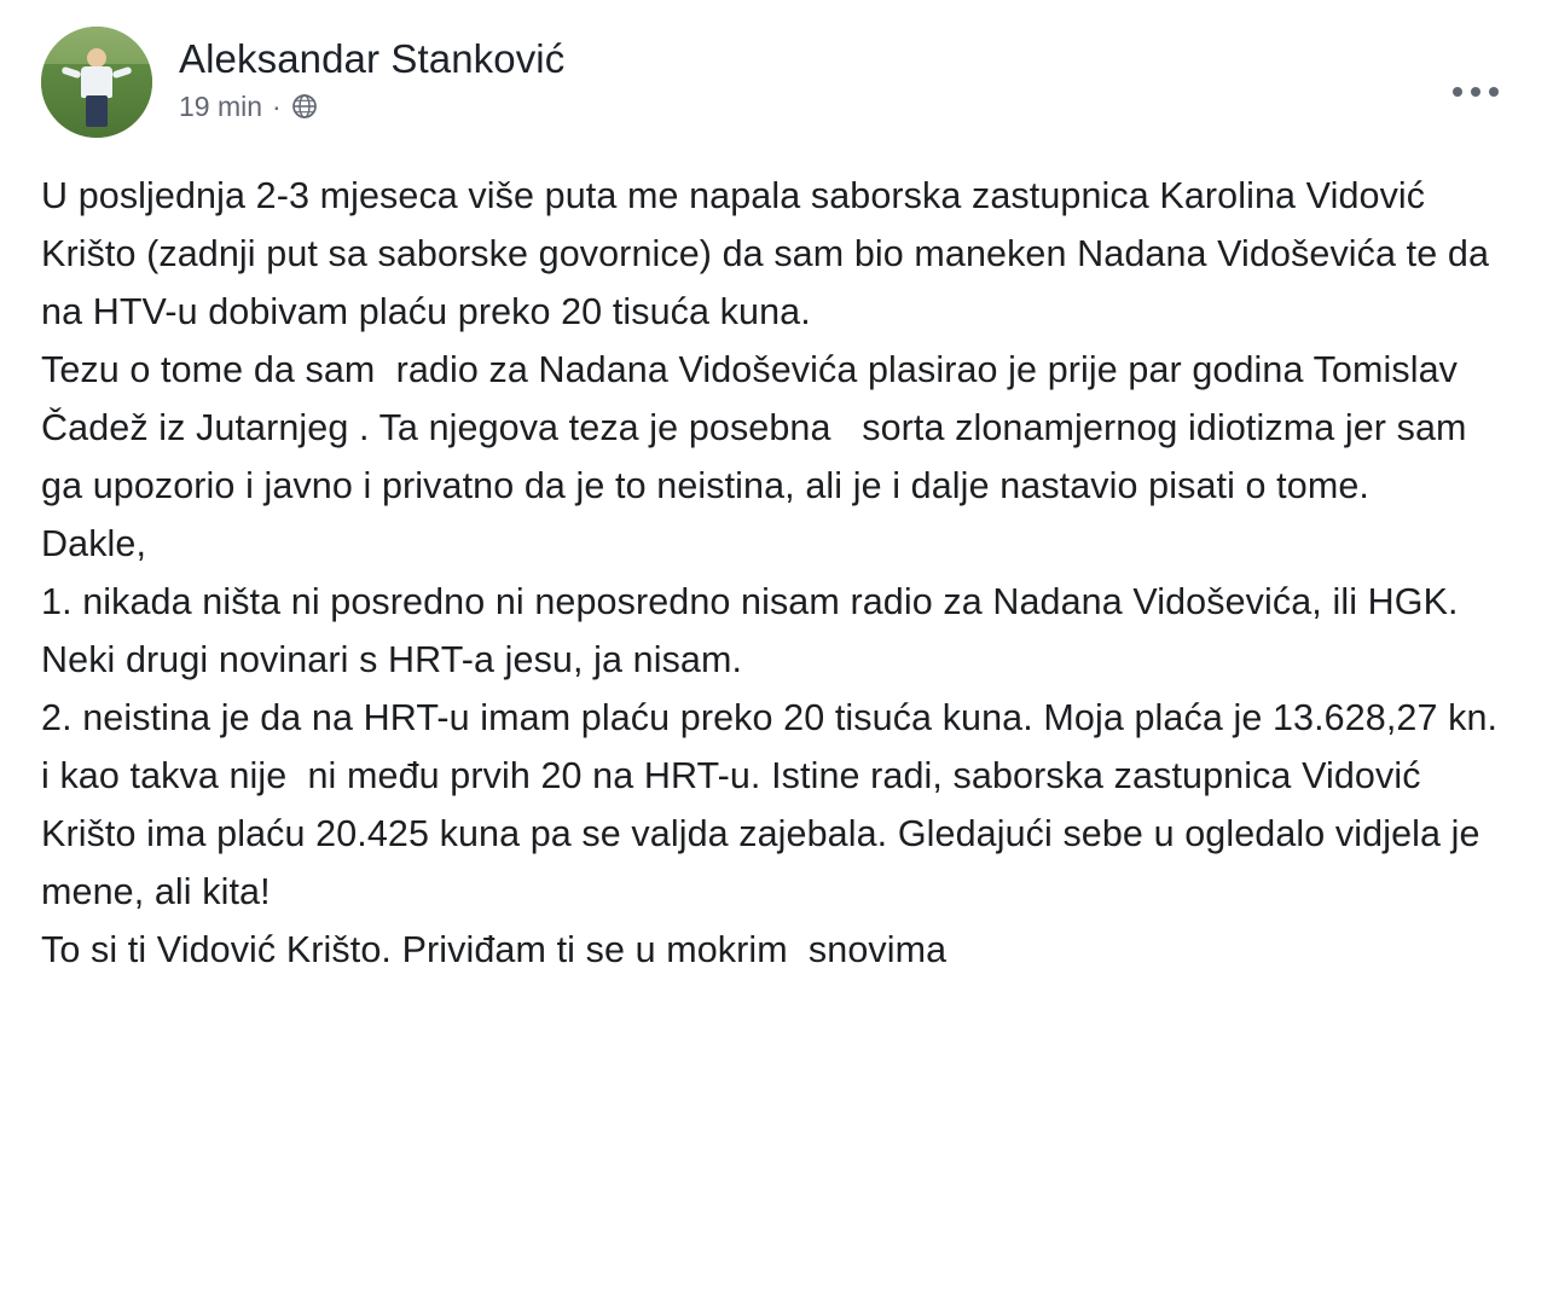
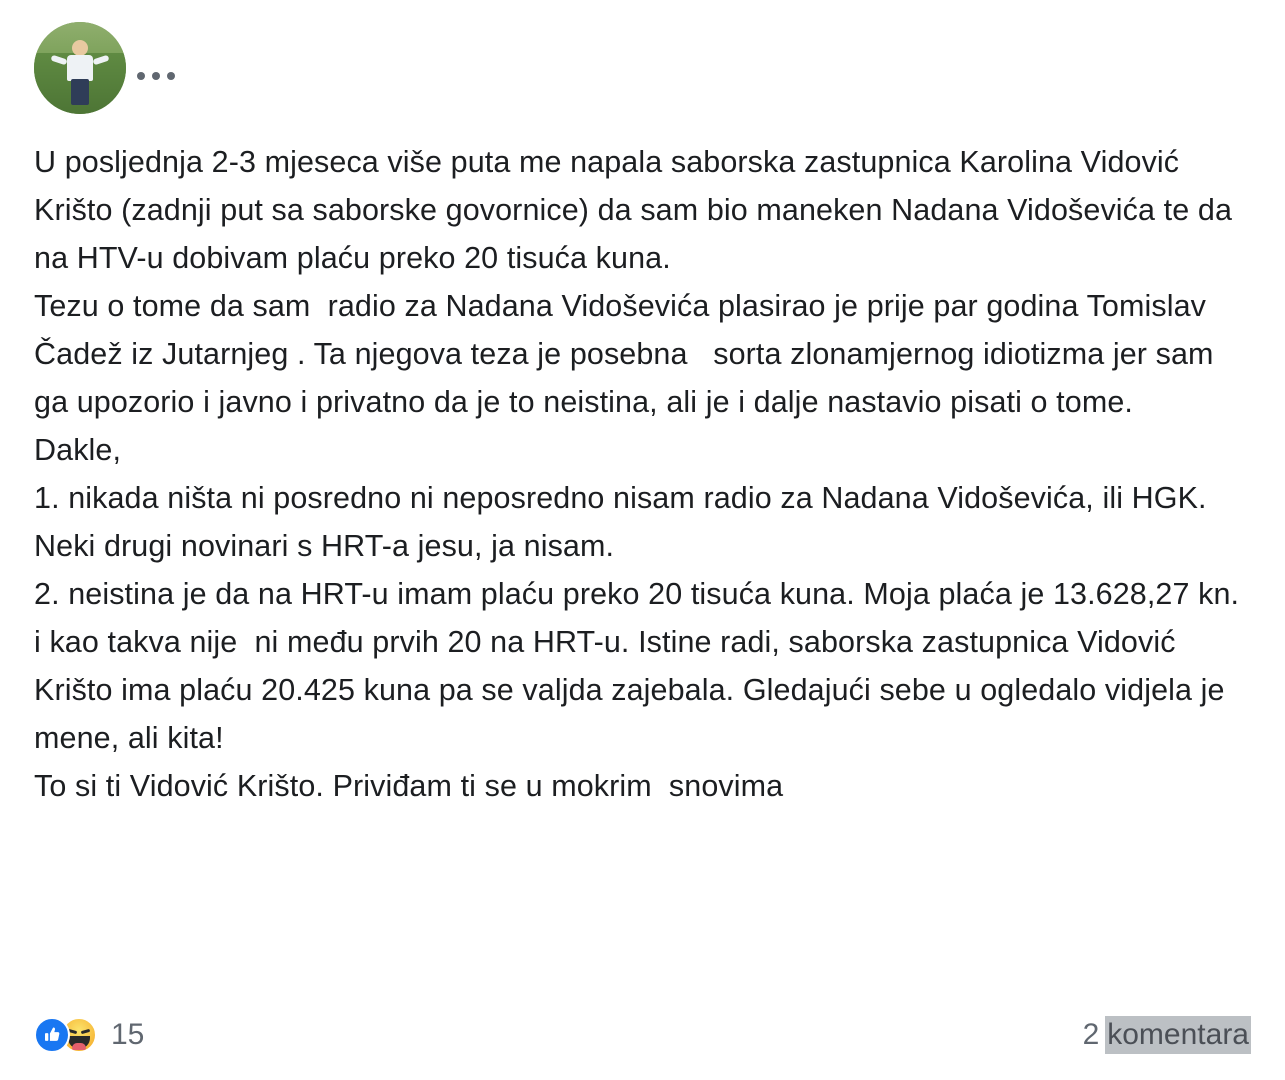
- Aleksandar Stanković
- 19 min
- ·
  U posljednja 2-3 mjeseca više puta me napala saborska zastupnica Karolina Vidović Krišto (zadnji put sa saborske govornice) da sam bio maneken Nadana Vidoševića te da na HTV-u dobivam plaću preko 20 tisuća kuna.
  Tezu o tome da sam radio za Nadana Vidoševića plasirao je prije par godina Tomislav Čadež iz Jutarnjeg . Ta njegova teza je posebna sorta zlonamjernog idiotizma jer sam ga upozorio i javno i privatno da je to neistina, ali je i dalje nastavio pisati o tome.
  Dakle,
  1. nikada ništa ni posredno ni neposredno nisam radio za Nadana Vidoševića, ili HGK. Neki drugi novinari s HRT-a jesu, ja nisam.
  2. neistina je da na HRT-u imam plaću preko 20 tisuća kuna. Moja plaća je 13.628,27 kn. i kao takva nije ni među prvih 20 na HRT-u. Istine radi, saborska zastupnica Vidović Krišto ima plaću 20.425 kuna pa se valjda zajebala. Gledajući sebe u ogledalo vidjela je mene, ali kita!
  To si ti Vidović Krišto. Priviđam ti se u mokrim snovima
+ 15
+ 2
+ komentara
